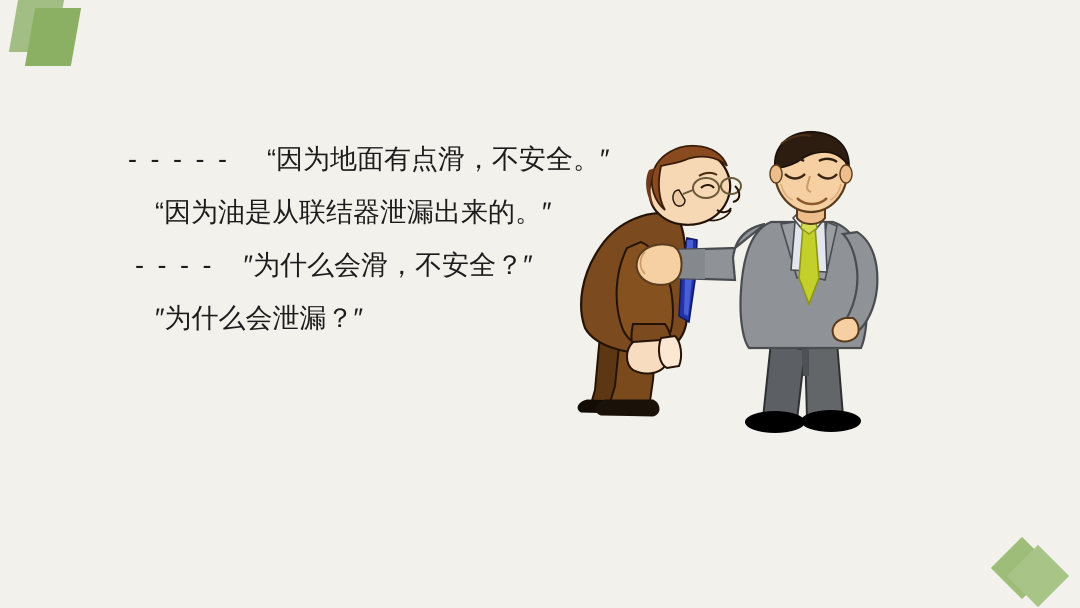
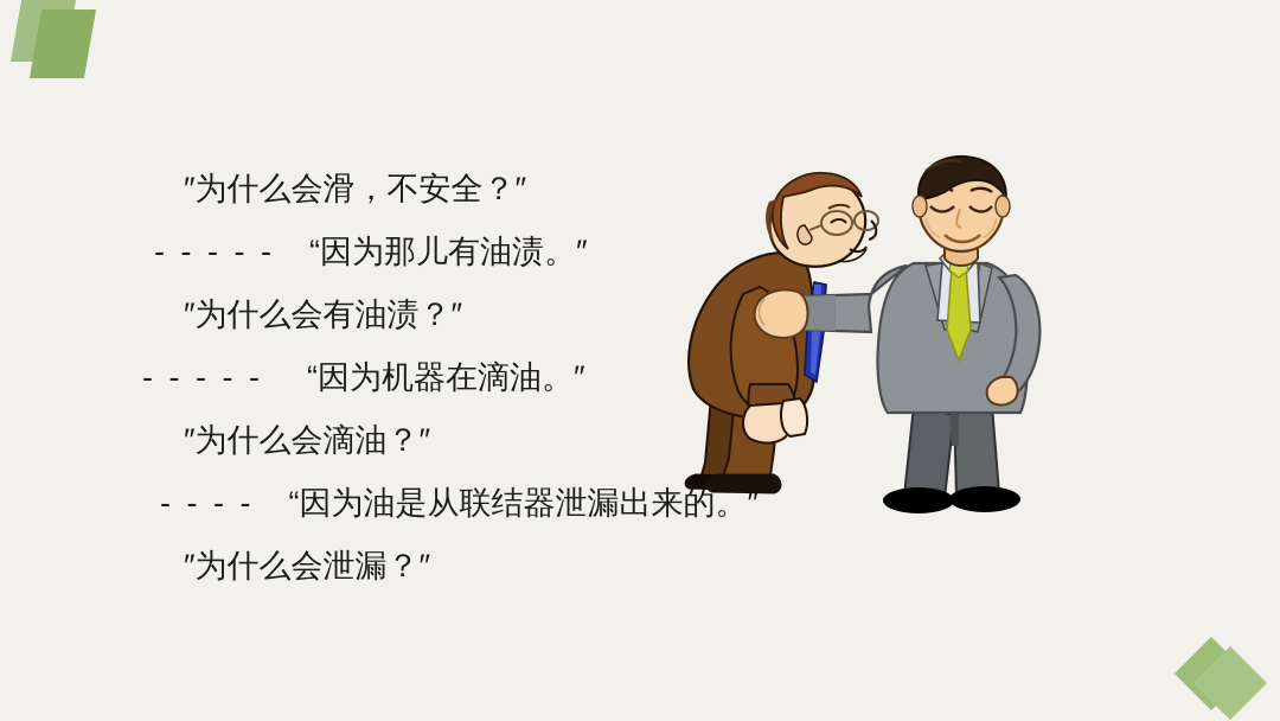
- - - - - - “因为地面有点滑，不安全。″
- “因为油是从联结器泄漏出来的。″
+ ″为什么会滑，不安全？″
+ - - - - - “因为那儿有油渍。″
+ ″为什么会有油渍？″
+ - - - - - “因为机器在滴油。″
+ ″为什么会滴油？″
- - - - - ″为什么会滑，不安全？″
+ - - - - “因为油是从联结器泄漏出来的。″
  ″为什么会泄漏？″
